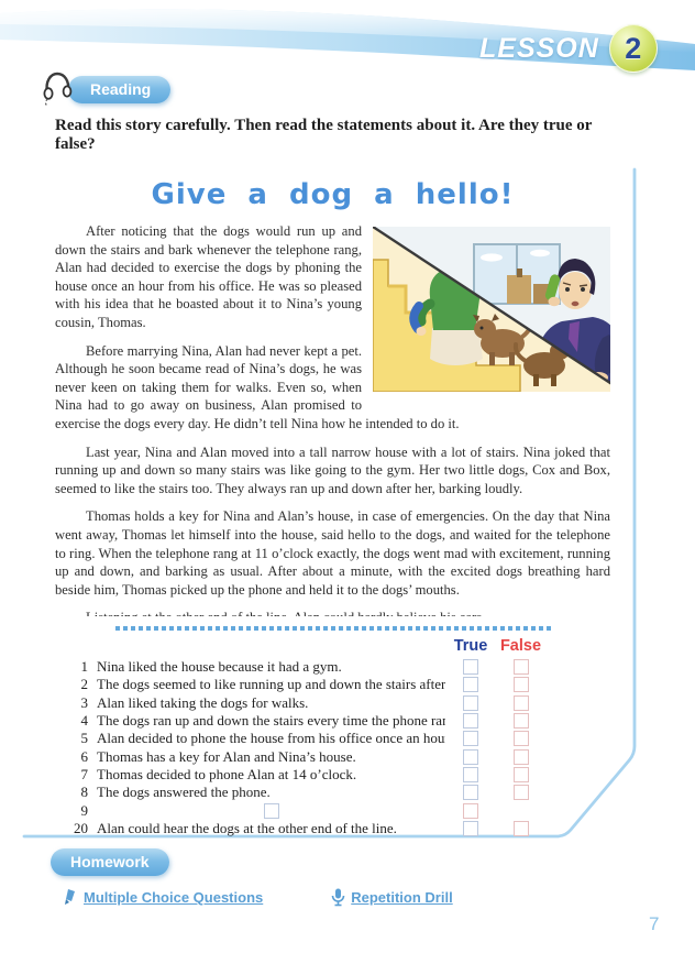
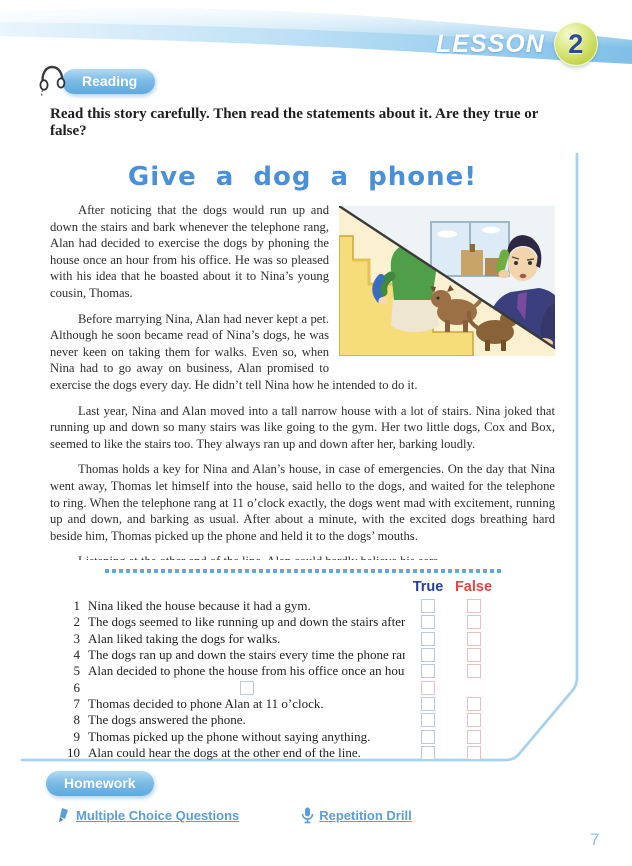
  LESSON
  2
  Reading
  Read this story carefully. Then read the statements about it. Are they true or false?
- Give a dog a hello!
+ Give a dog a phone!
  After noticing that the dogs would run up and down the stairs and bark whenever the telephone rang, Alan had decided to exercise the dogs by phoning the house once an hour from his office. He was so pleased with his idea that he boasted about it to Nina’s young cousin, Thomas.
  Before marrying Nina, Alan had never kept a pet. Although he soon became read of Nina’s dogs, he was never keen on taking them for walks. Even so, when Nina had to go away on business, Alan promised to exercise the dogs every day. He didn’t tell Nina how he intended to do it.
  Last year, Nina and Alan moved into a tall narrow house with a lot of stairs. Nina joked that running up and down so many stairs was like going to the gym. Her two little dogs, Cox and Box, seemed to like the stairs too. They always ran up and down after her, barking loudly.
  Thomas holds a key for Nina and Alan’s house, in case of emergencies. On the day that Nina went away, Thomas let himself into the house, said hello to the dogs, and waited for the telephone to ring. When the telephone rang at 11 o’clock exactly, the dogs went mad with excitement, running up and down, and barking as usual. After about a minute, with the excited dogs breathing hard beside him, Thomas picked up the phone and held it to the dogs’ mouths.
  True
  False
  1
  Nina liked the house because it had a gym.
  2
  The dogs seemed to like running up and down the stairs after
  3
  Alan liked taking the dogs for walks.
  4
  The dogs ran up and down the stairs every time the phone ra
  5
  Alan decided to phone the house from his office once an hou
  6
- Thomas has a key for Alan and Nina’s house.
  7
- Thomas decided to phone Alan at 14 o’clock.
+ Thomas decided to phone Alan at 11 o’clock.
  8
  The dogs answered the phone.
  9
+ Thomas picked up the phone without saying anything.
- 20
+ 10
  Alan could hear the dogs at the other end of the line.
  Homework
  Multiple Choice Questions
  Repetition Drill
  7
